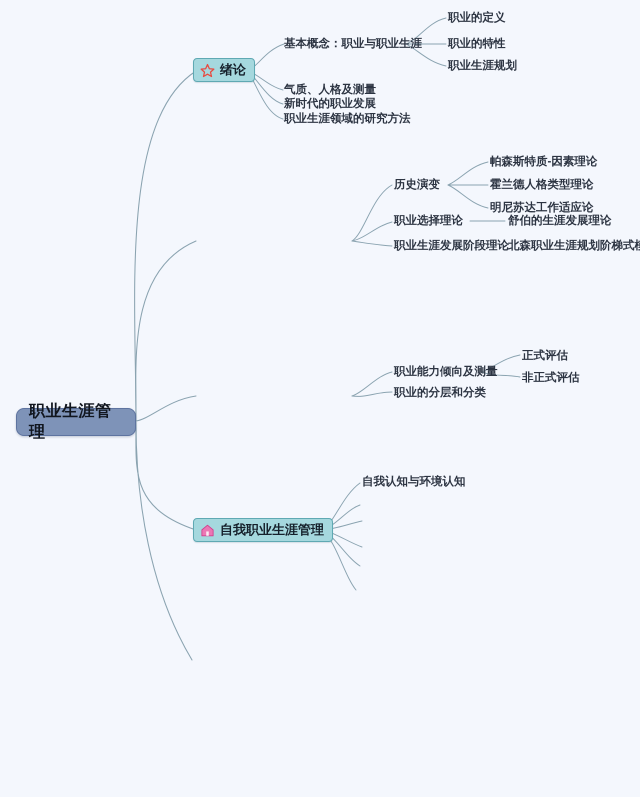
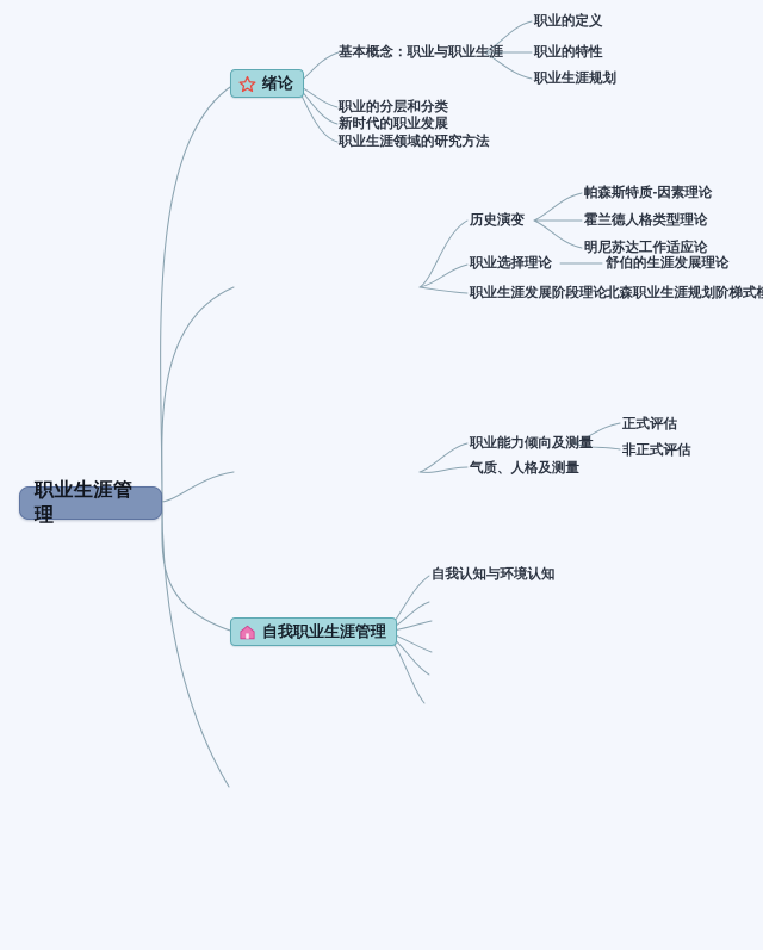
  职业生涯管理
  绪论
  基本概念：职业与职业生涯
- 气质、人格及测量
+ 职业的分层和分类
  新时代的职业发展
  职业生涯领域的研究方法
  职业的定义
  职业的特性
  职业生涯规划
  历史演变
  职业选择理论
  职业生涯发展阶段理论
  帕森斯特质-因素理论
  霍兰德人格类型理论
  明尼苏达工作适应论
  舒伯的生涯发展理论
  北森职业生涯规划阶梯式
  职业能力倾向及测量
- 职业的分层和分类
+ 气质、人格及测量
  正式评估
  非正式评估
  自我职业生涯管理
  自我认知与环境认知
